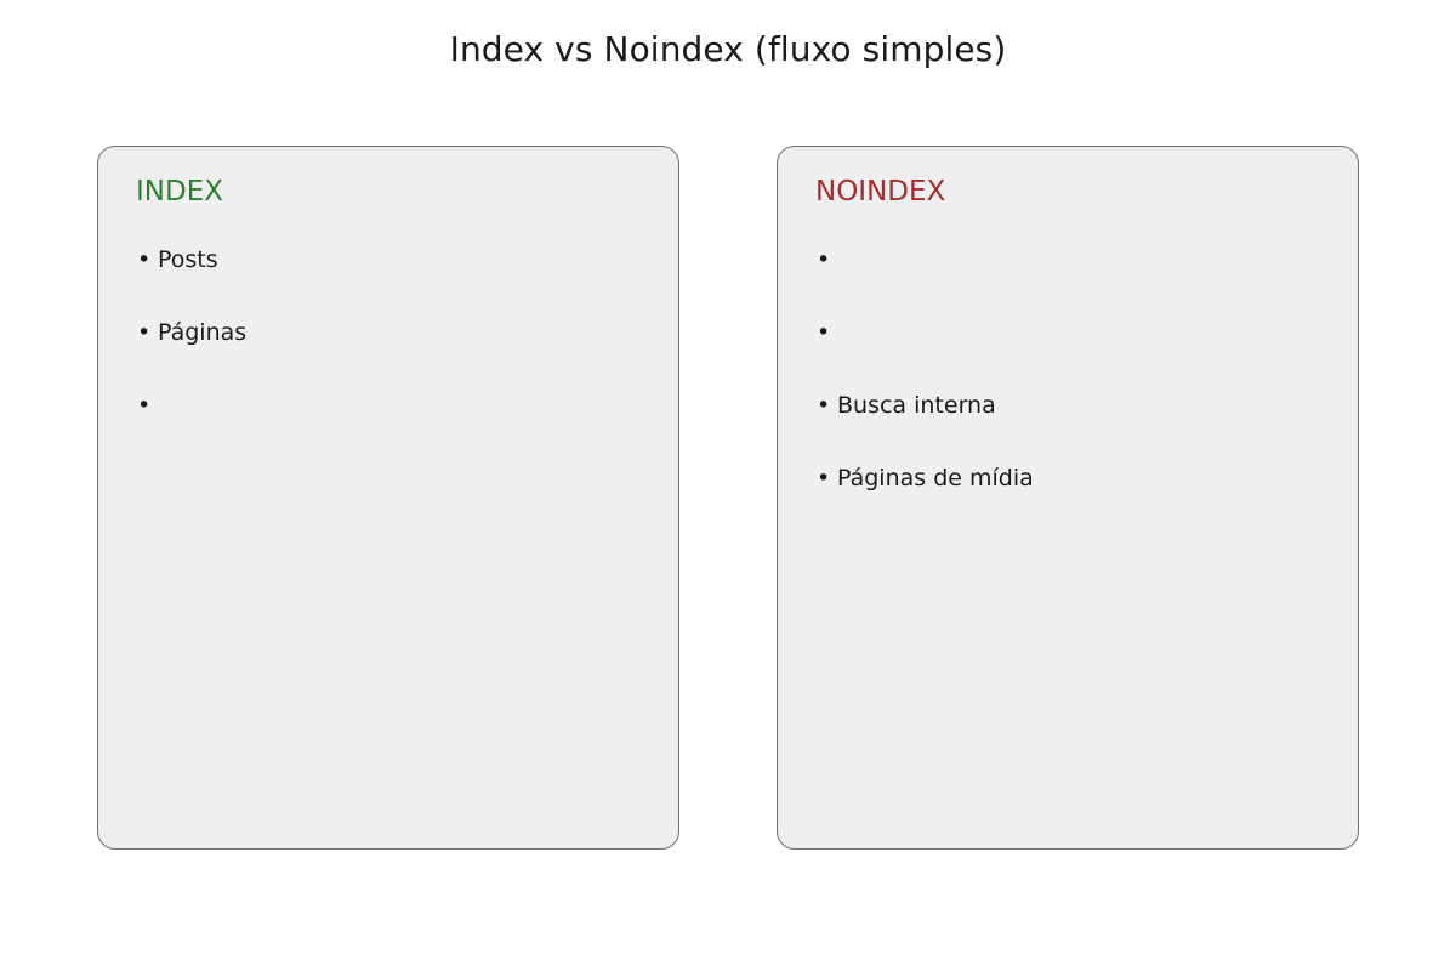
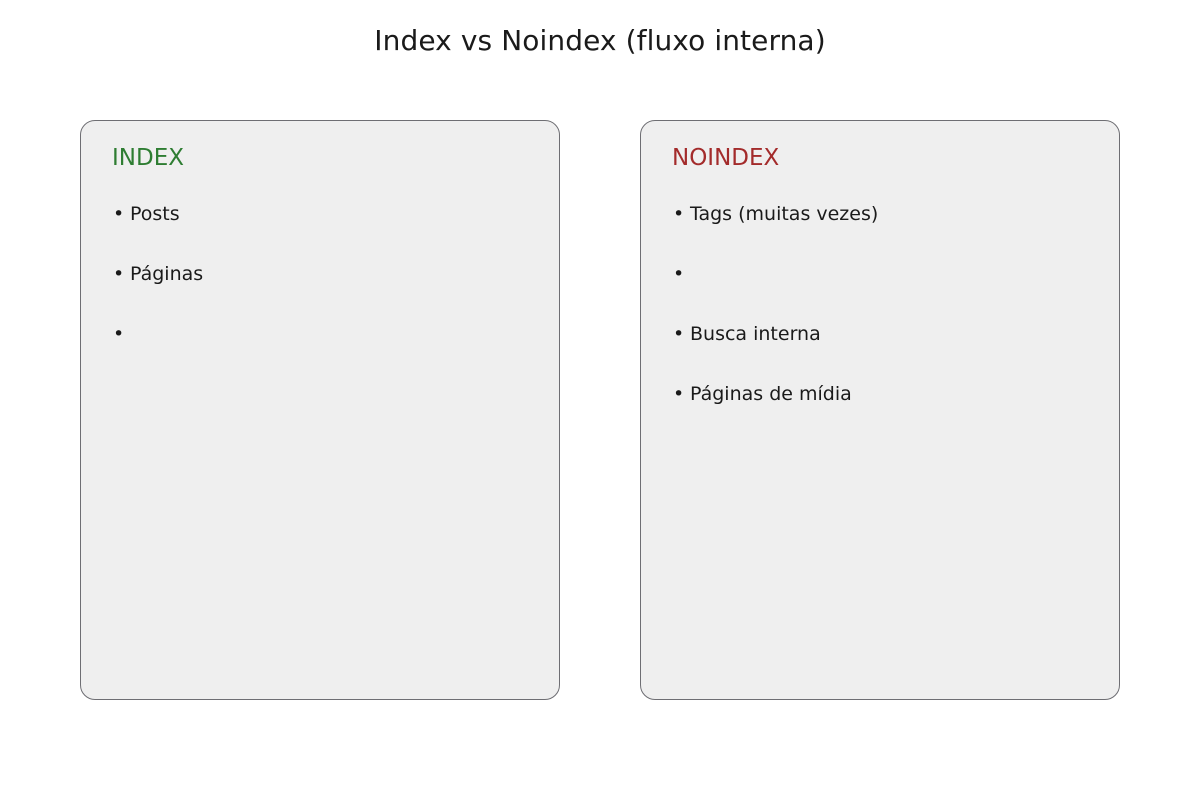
- Index vs Noindex (fluxo simples)
+ Index vs Noindex (fluxo interna)
  INDEX
  •
  Posts
  •
  Páginas
  •
  NOINDEX
  •
+ Tags (muitas vezes)
  •
  •
  Busca interna
  •
  Páginas de mídia
